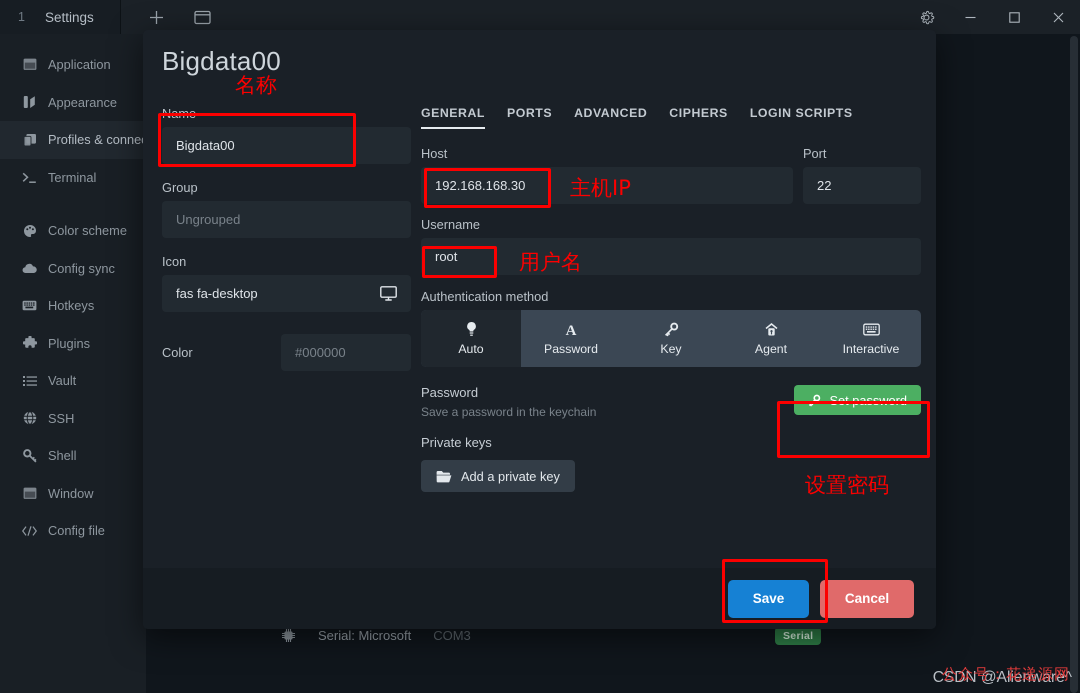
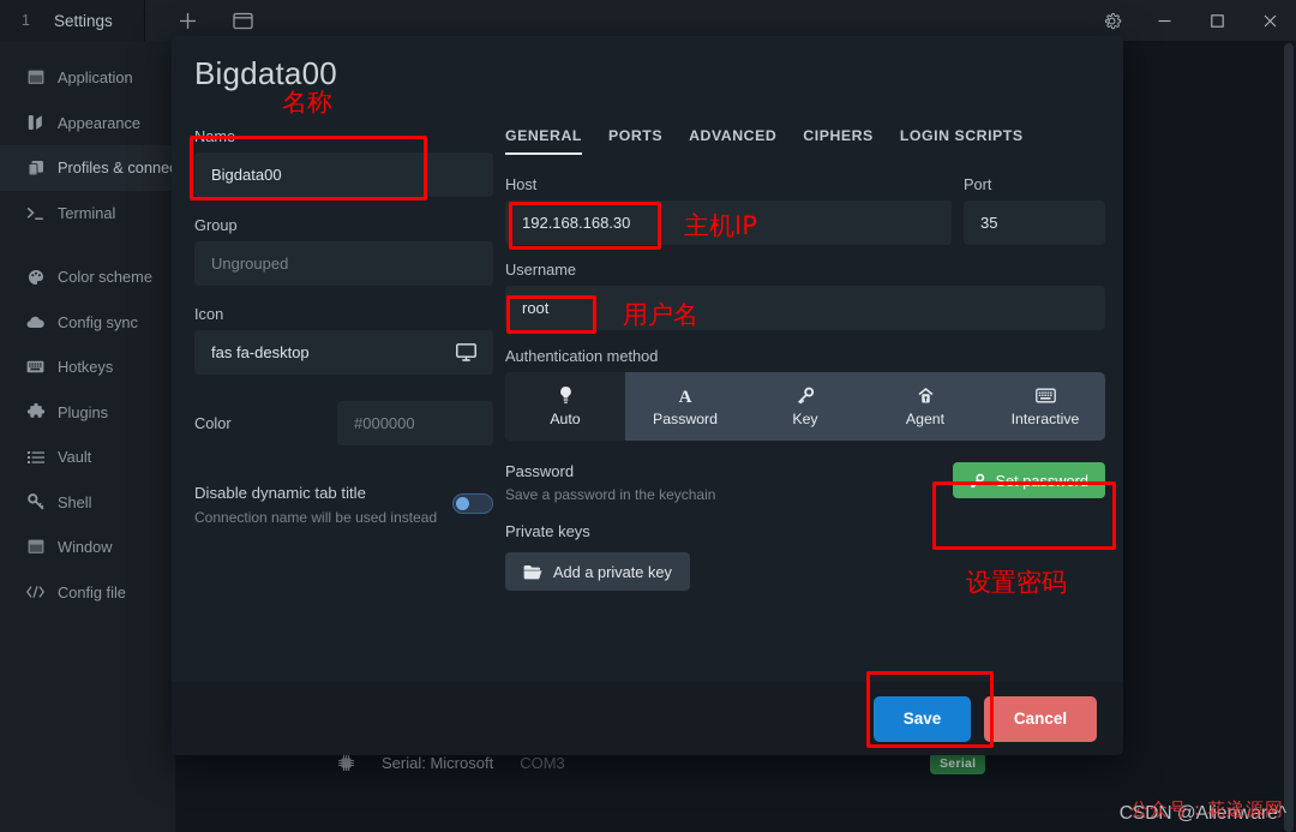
  1
  Settings
  Application
  Appearance
  Profiles & conne
  Terminal
  Color scheme
  Config sync
  Hotkeys
  Plugins
  Vault
- SSH
  Shell
  Window
  Config file
  Serial: Microsoft
  COM3
  Serial
  Bigdata00
  Name
  Bigdata00
  Group
  Ungrouped
  Icon
  fas fa-desktop
  Color
  #000000
+ Disable dynamic tab title
+ Connection name will be used instead
  GENERAL
  PORTS
  ADVANCED
  CIPHERS
  LOGIN SCRIPTS
  Host
  192.168.168.30
  Port
- 22
+ 35
  Username
  root
  Authentication method
  Auto
  A
  Password
  Key
  Agent
  Interactive
  Password
  Save a password in the keychain
  Set password
  Private keys
  Add a private key
  Save
  Cancel
  名称
  主机IP
  用户名
  设置密码
  CSDN @Alienware^
  公众号：花递源网
